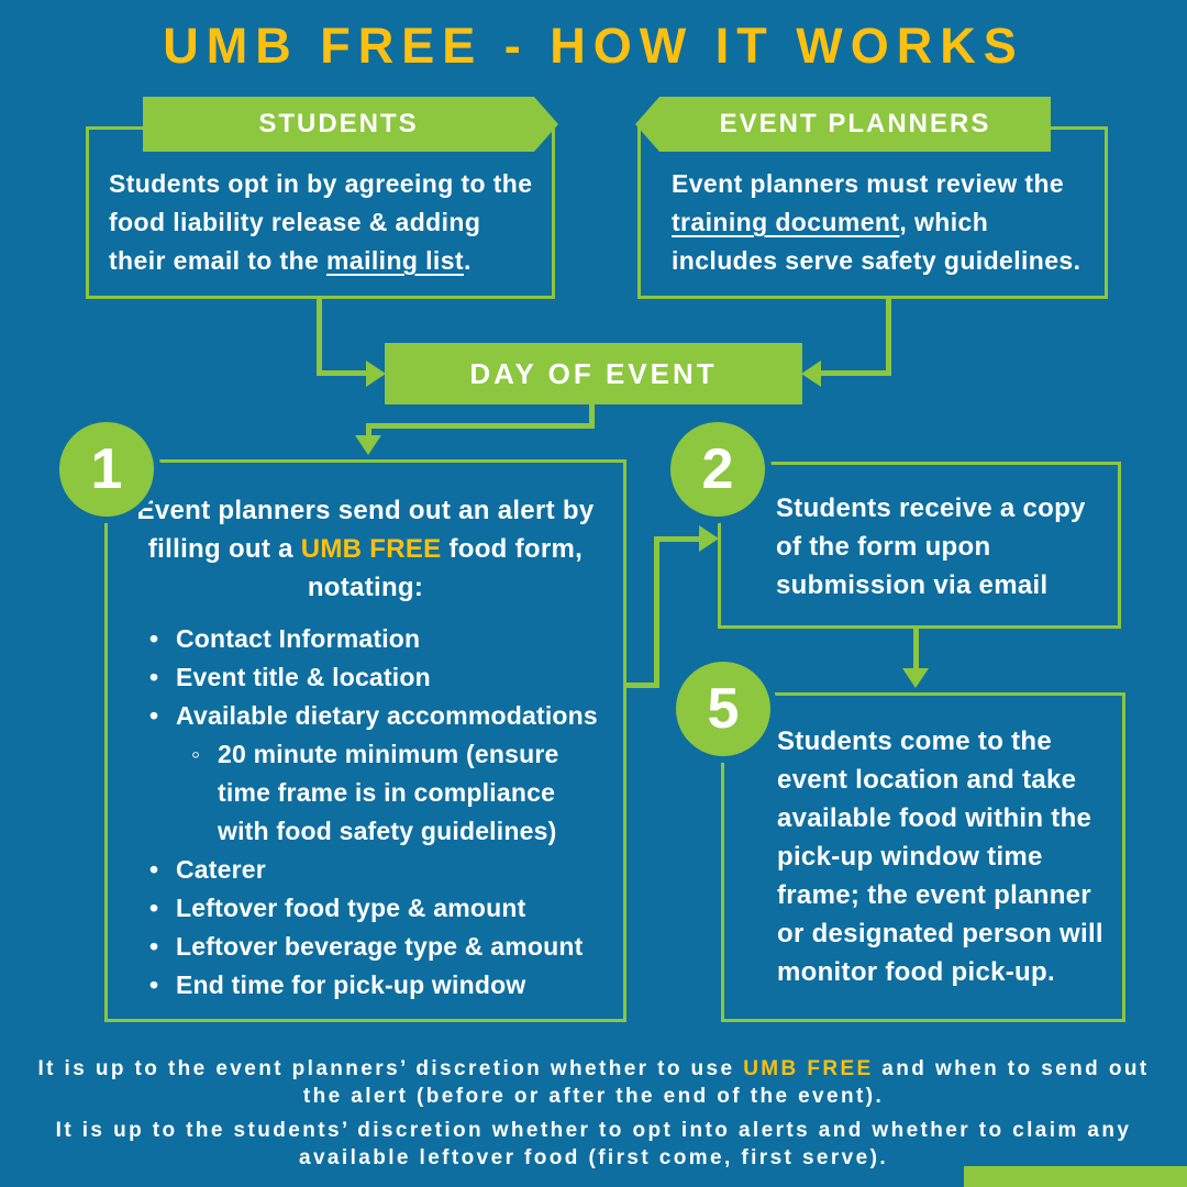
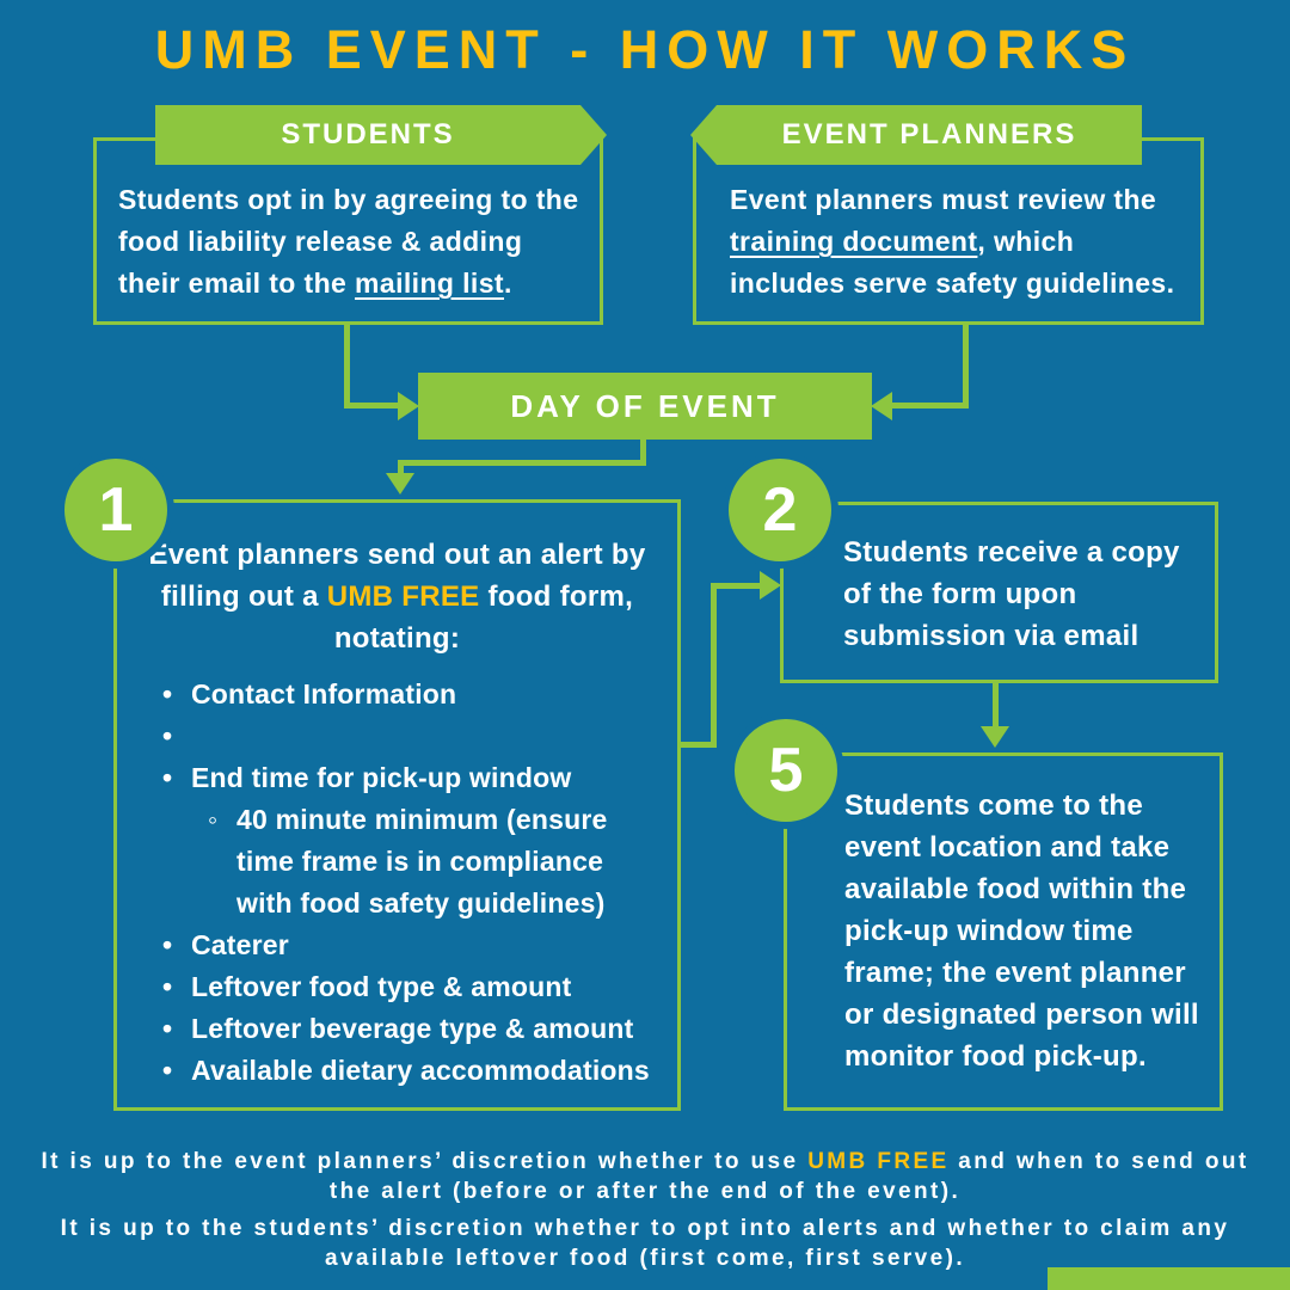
- UMB FREE - HOW IT WORKS
+ UMB EVENT - HOW IT WORKS
  Students opt in by agreeing to the food liability release & adding their email to the mailing list.
  STUDENTS
  Event planners must review the training document, which includes serve safety guidelines.
  EVENT PLANNERS
  DAY OF EVENT
  Event planners send out an alert by filling out a UMB FREE food form, notating:
  •
  Contact Information
  •
- Event title & location
  •
- Available dietary accommodations
+ End time for pick-up window
  ◦
- 20 minute minimum (ensure time frame is in compliance with food safety guidelines)
+ 40 minute minimum (ensure time frame is in compliance with food safety guidelines)
  •
  Caterer
  •
  Leftover food type & amount
  •
  Leftover beverage type & amount
  •
- End time for pick-up window
+ Available dietary accommodations
  Students receive a copy of the form upon submission via email
  Students come to the event location and take available food within the pick-up window time frame; the event planner or designated person will monitor food pick-up.
  1
  2
  5
  It is up to the event planners’ discretion whether to use UMB FREE and when to send out the alert (before or after the end of the event).
  It is up to the students’ discretion whether to opt into alerts and whether to claim any available leftover food (first come, first serve).
